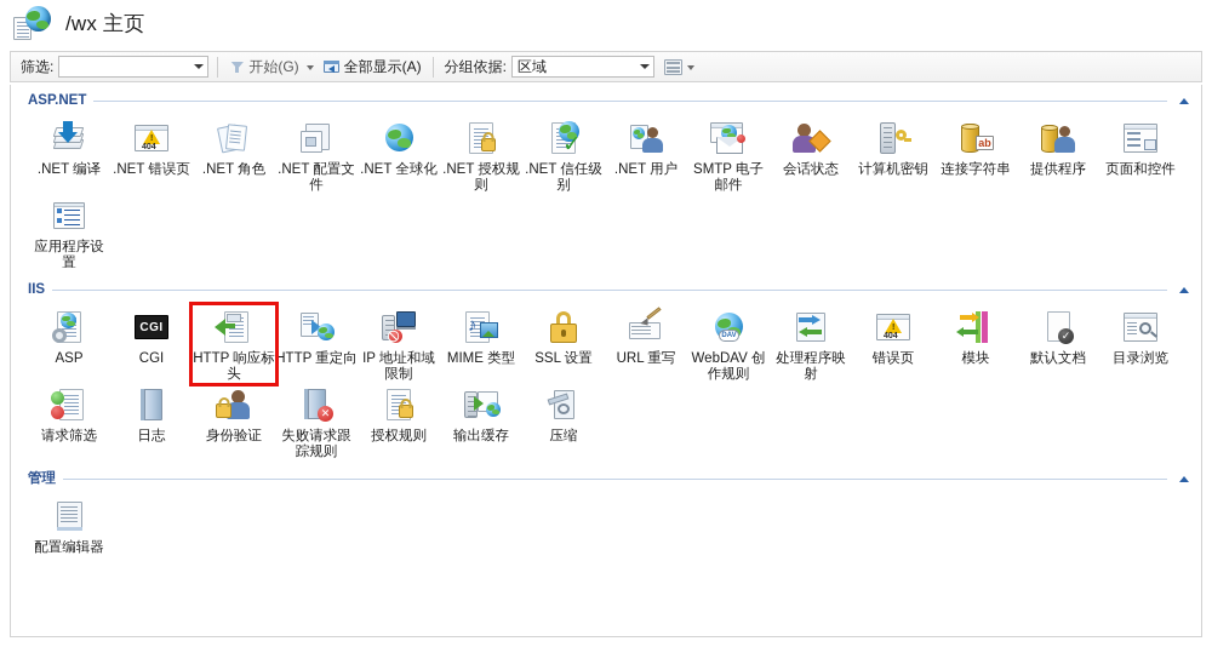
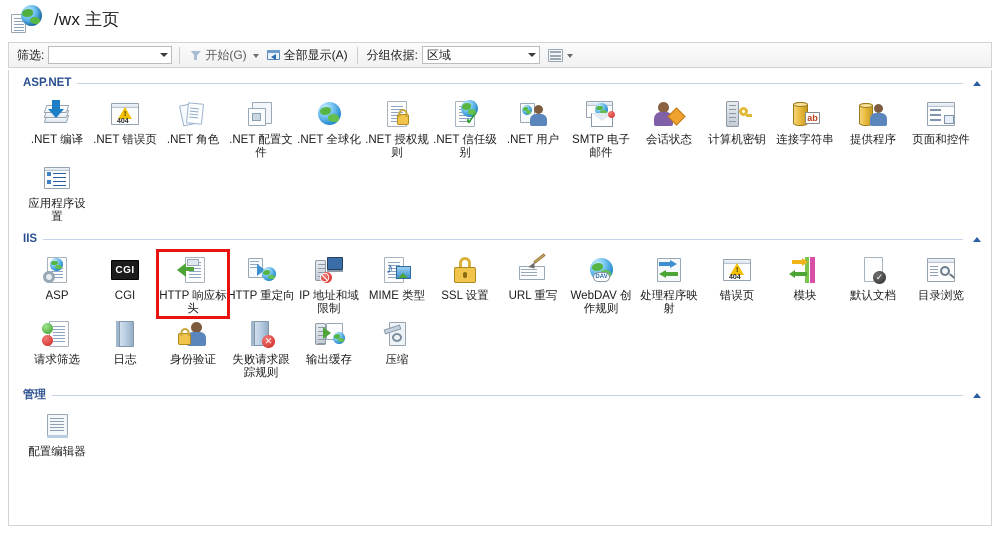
  /wx 主页
  筛选:
  开始(G)
  全部显示(A)
  分组依据:
  区域
  ASP.NET
  .NET 编译
  .NET 错误页
  .NET 角色
  .NET 配置文件
  .NET 全球化
  .NET 授权规则
  ✓
  .NET 信任级别
  .NET 用户
  SMTP 电子邮件
  会话状态
  计算机密钥
  ab
  连接字符串
  提供程序
  页面和控件
  应用程序设置
  IIS
  ASP
  CGI
  CGI
  HTTP 响应标头
  HTTP 重定向
  IP 地址和域限制
  ♪
  MIME 类型
  SSL 设置
  URL 重写
  WebDAV 创作规则
  处理程序映射
  错误页
  模块
  ✓
  默认文档
  目录浏览
  请求筛选
  日志
  身份验证
  ✕
  失败请求跟踪规则
- 授权规则
  输出缓存
  压缩
  管理
  配置编辑器
